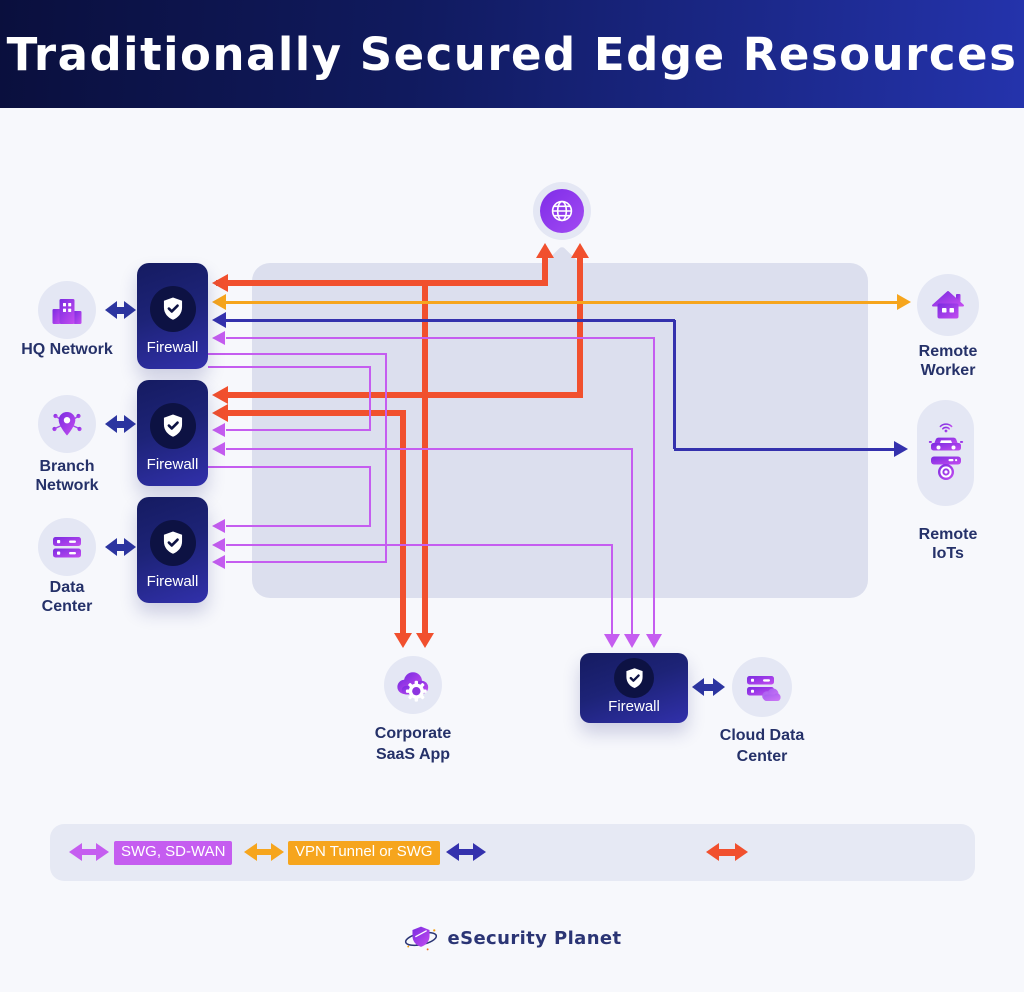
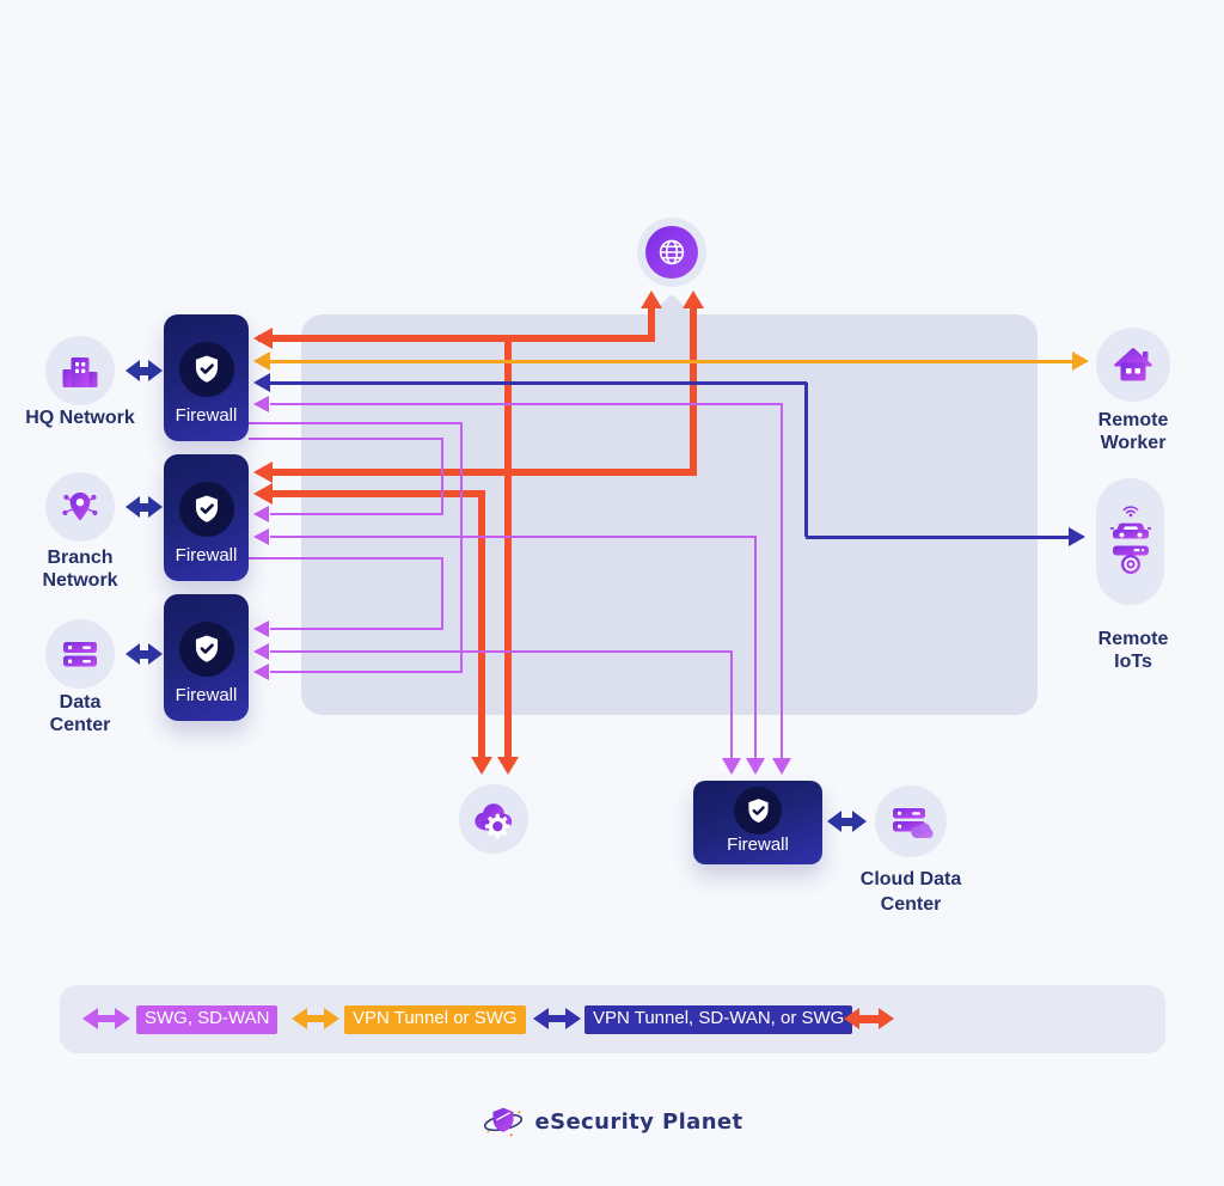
- Traditionally Secured Edge Resources
  HQ Network
  Branch
  Network
  Data
  Center
  Firewall
  Firewall
  Firewall
  Remote
  Worker
  Remote
  IoTs
- Corporate
- SaaS App
  Firewall
  Cloud Data
  Center
  SWG, SD-WAN
  VPN Tunnel or SWG
+ VPN Tunnel, SD-WAN, or SWG
  eSecurity Planet
